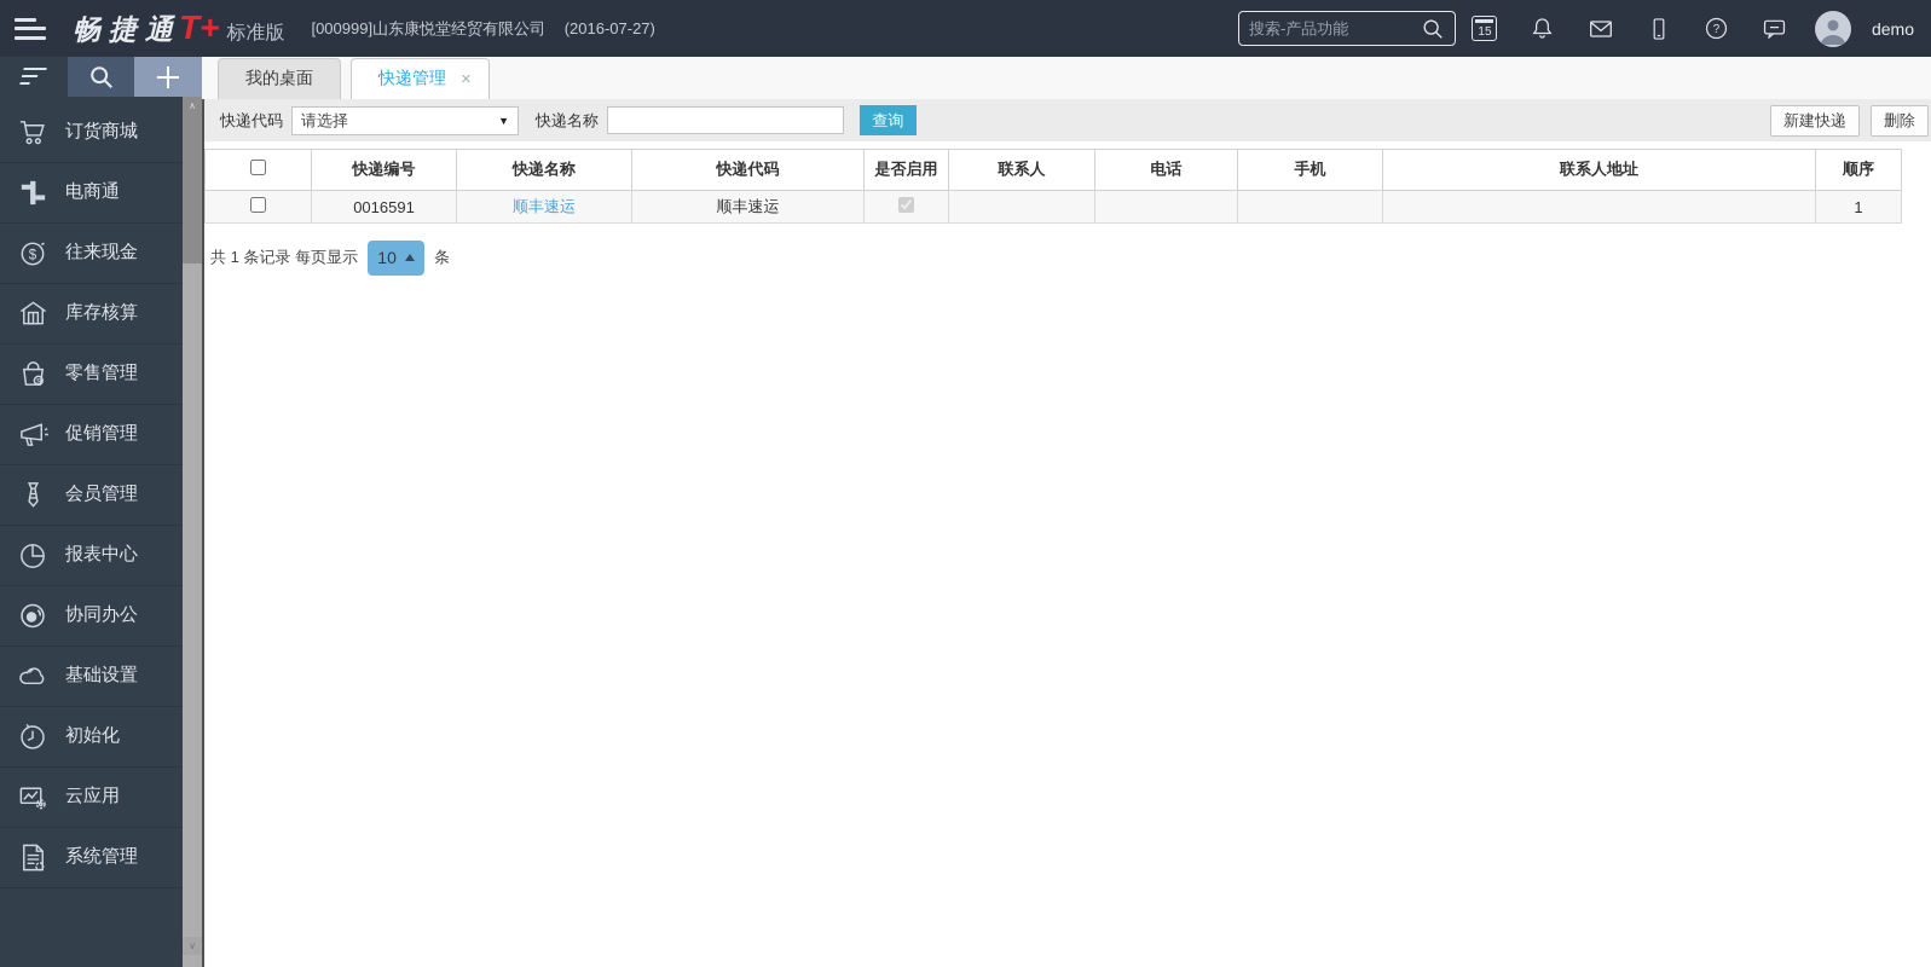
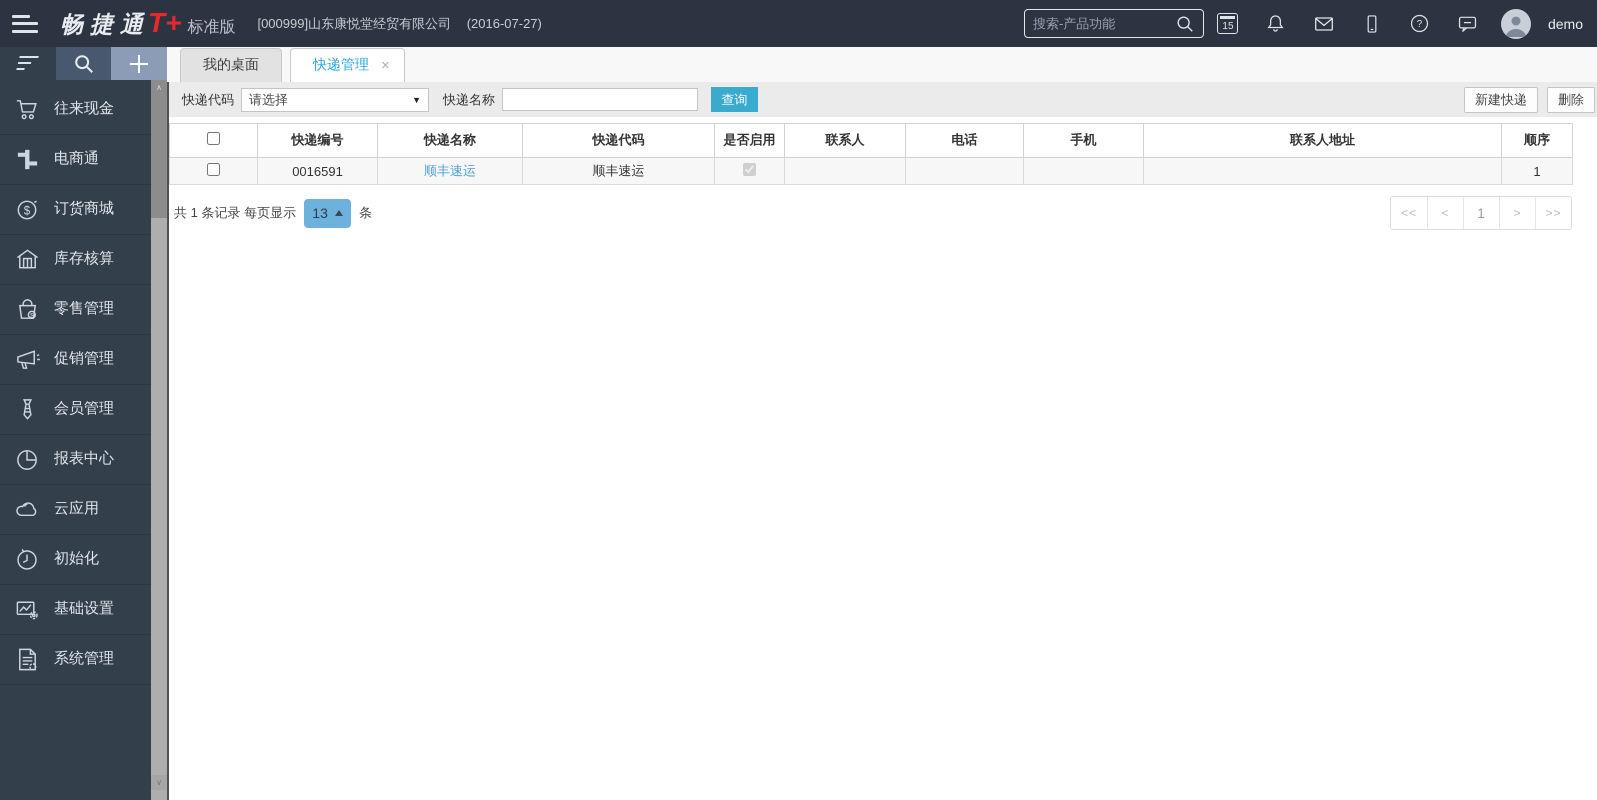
  畅捷通
  T+
  标准版
  [000999]山东康悦堂经贸有限公司 (2016-07-27)
  搜索-产品功能
  15
  ?
  demo
- 订货商城
+ 往来现金
  电商通
  $
- 往来现金
+ 订货商城
  库存核算
  零售管理
  促销管理
  会员管理
  报表中心
- 协同办公
- 基础设置
+ 云应用
  初始化
- 云应用
+ 基础设置
  系统管理
  ∧
  ∨
  我的桌面
  快递管理
  ×
  快递代码
  请选择
  ▼
  快递名称
  查询
  新建快递
  删除
  	快递编号	快递名称	快递代码	是否启用	联系人	电话	手机	联系人地址	顺序
  	0016591	顺丰速运	顺丰速运						1
  共 1 条记录 每页显示
- 10
+ 13
  条
+ <<
+ <
+ 1
+ >
+ >>
